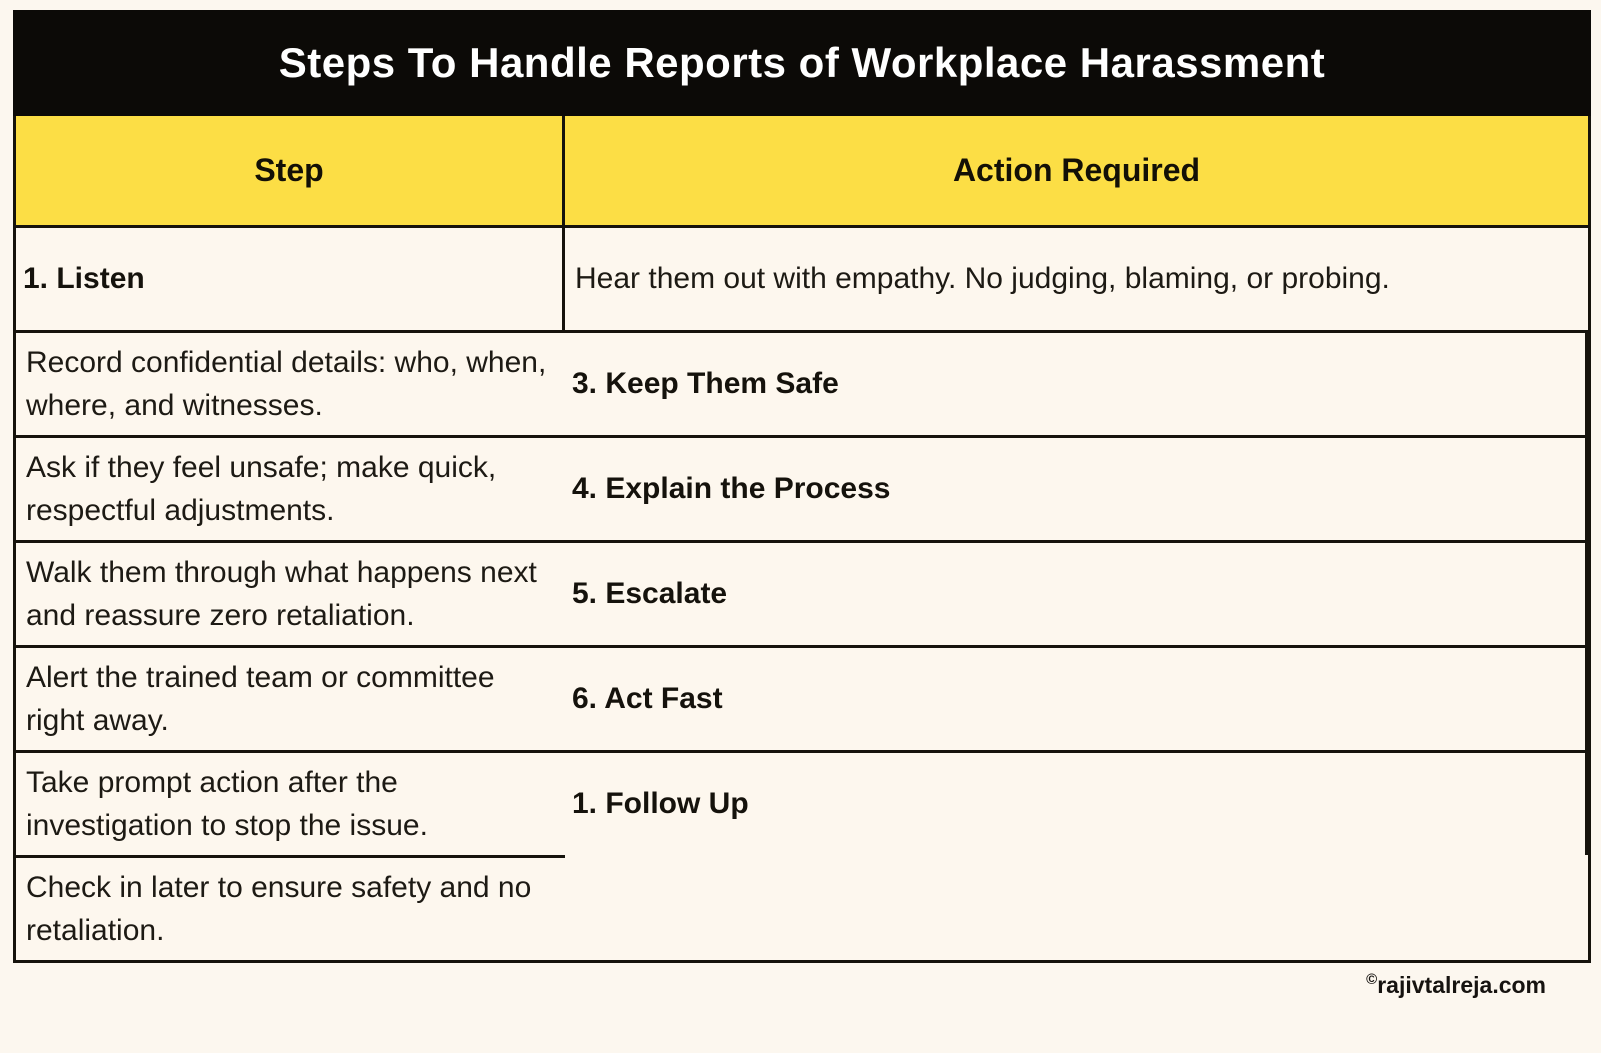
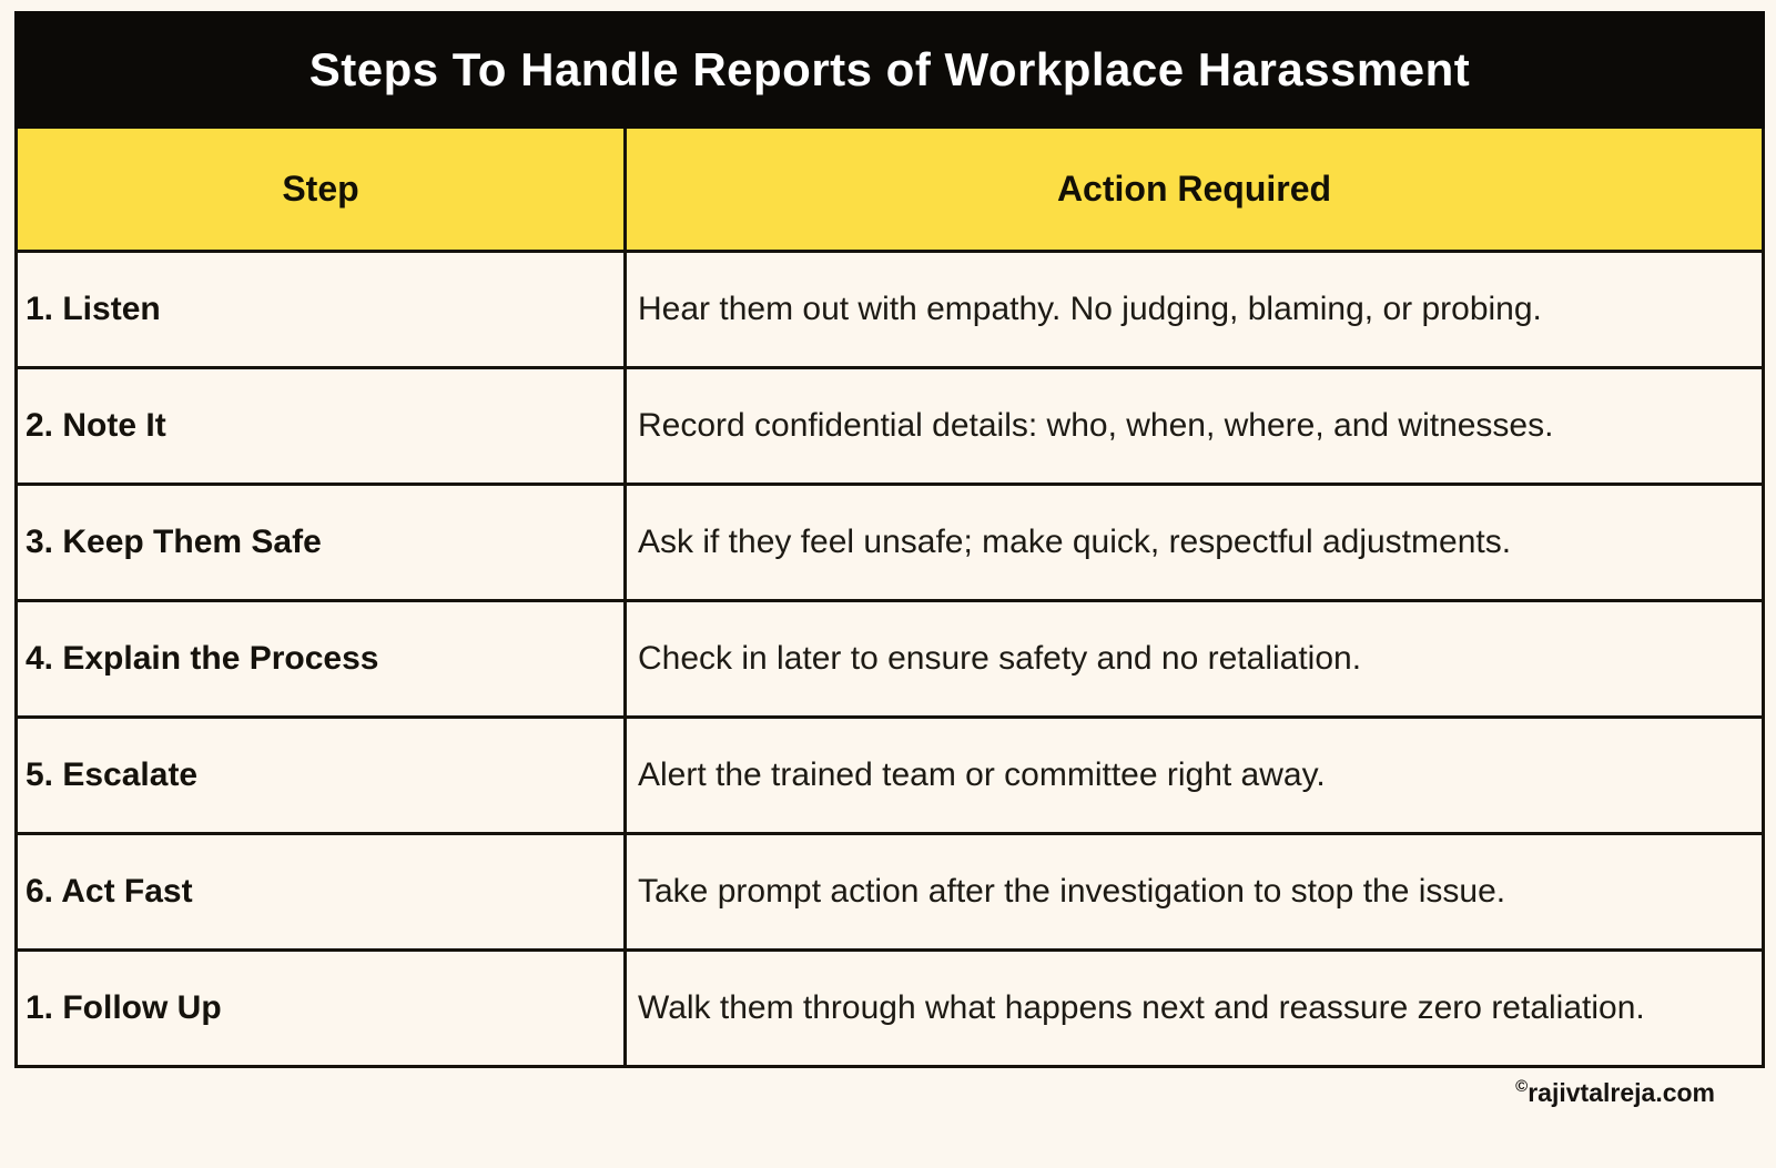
  Steps To Handle Reports of Workplace Harassment
  Step
  Action Required
  1. Listen
  Hear them out with empathy. No judging, blaming, or probing.
+ 2. Note It
  Record confidential details: who, when, where, and witnesses.
  3. Keep Them Safe
  Ask if they feel unsafe; make quick, respectful adjustments.
  4. Explain the Process
- Walk them through what happens next and reassure zero retaliation.
+ Check in later to ensure safety and no retaliation.
  5. Escalate
  Alert the trained team or committee right away.
  6. Act Fast
  Take prompt action after the investigation to stop the issue.
  1. Follow Up
- Check in later to ensure safety and no retaliation.
+ Walk them through what happens next and reassure zero retaliation.
  ©rajivtalreja.com
